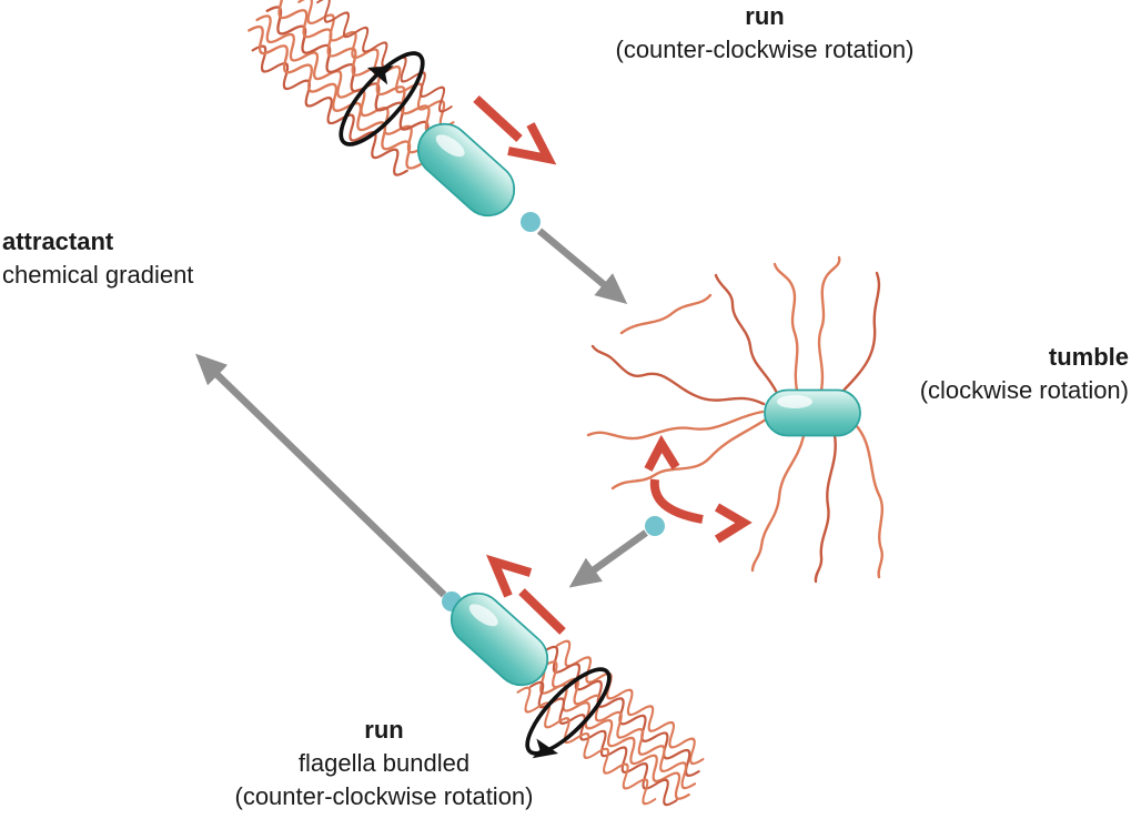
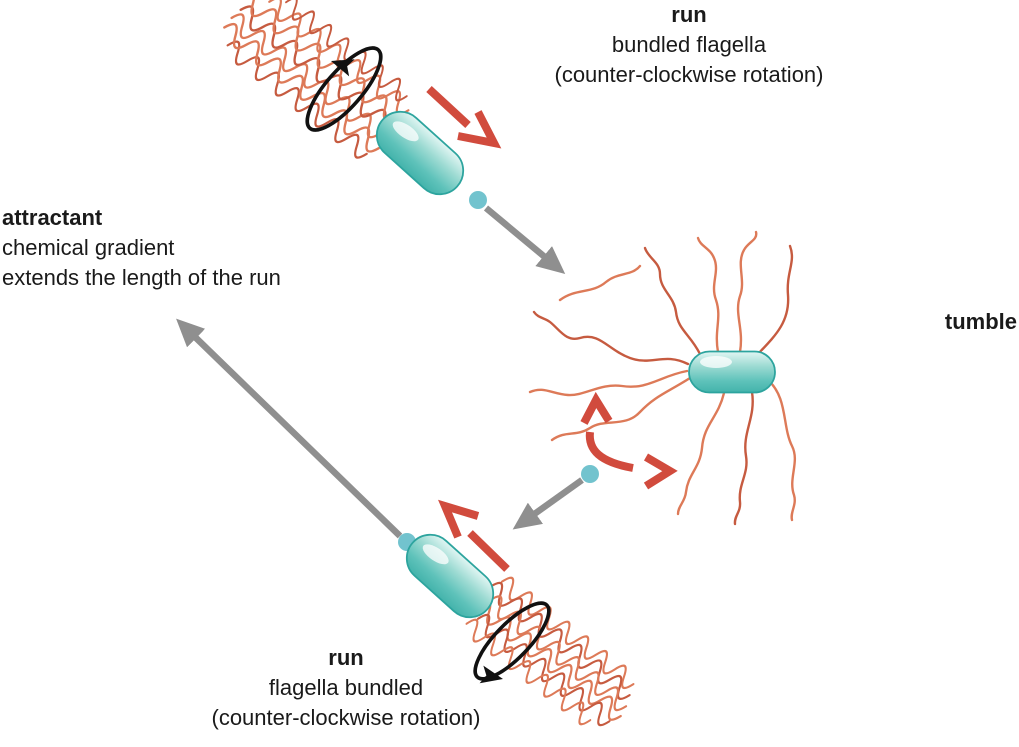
  run
+ bundled flagella
  (counter-clockwise rotation)
  attractant
  chemical gradient
+ extends the length of the run
  tumble
- (clockwise rotation)
  run
  flagella bundled
  (counter-clockwise rotation)
